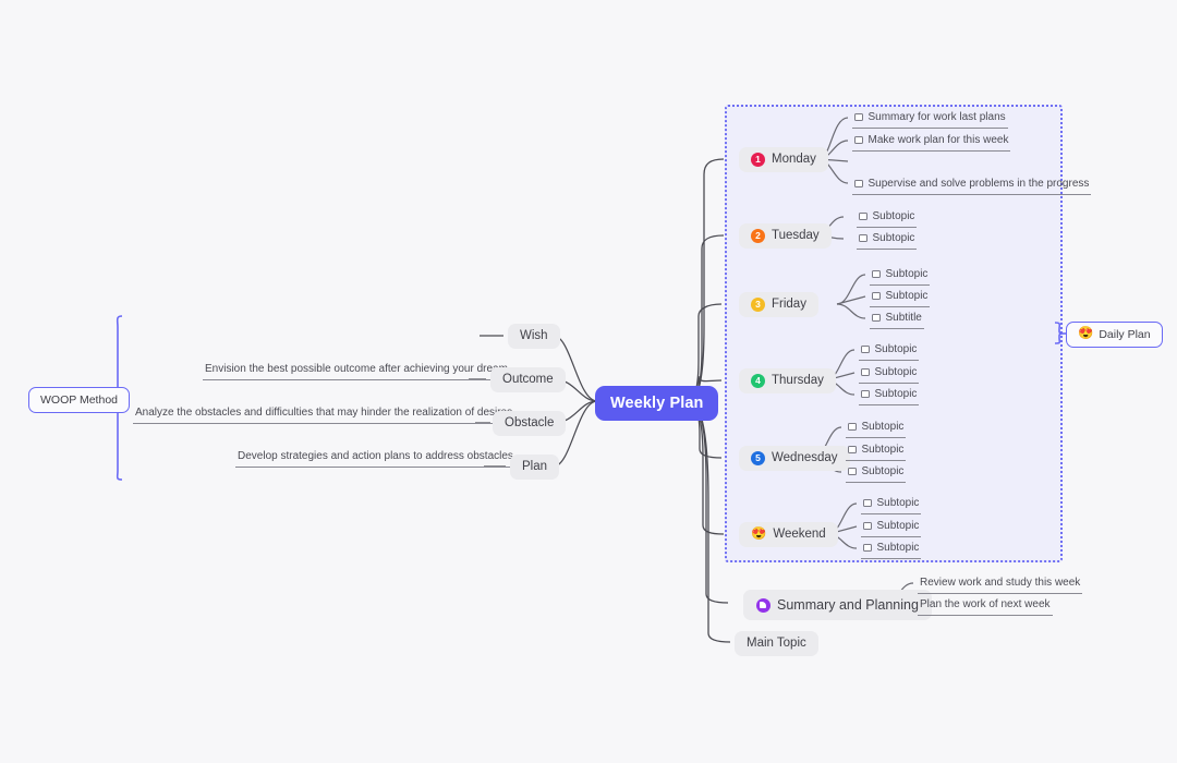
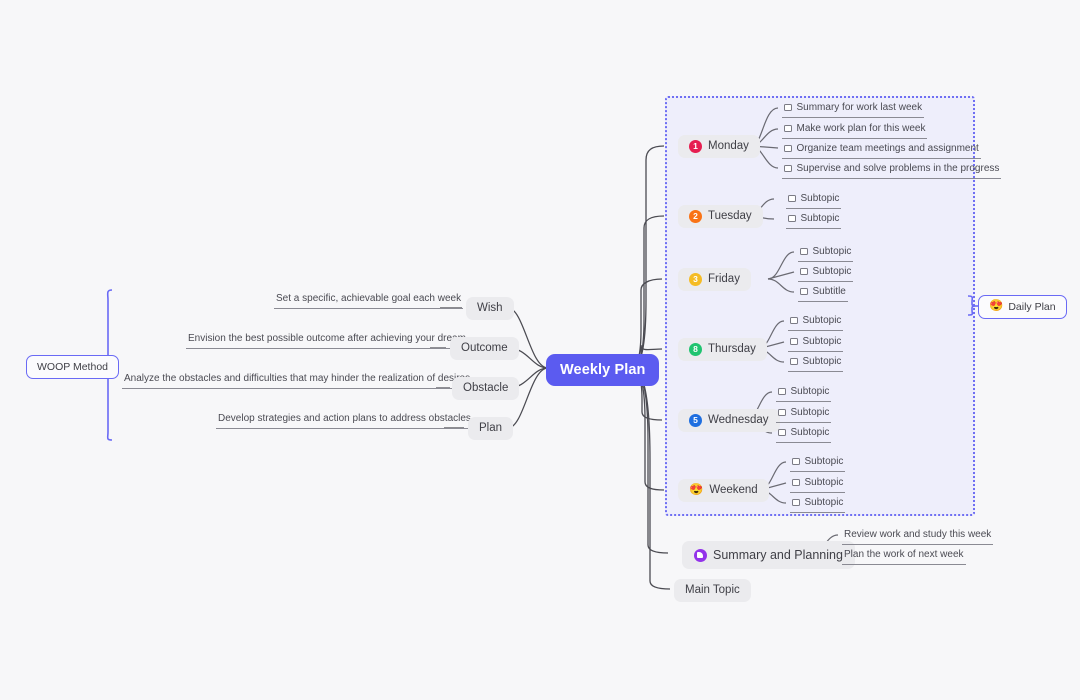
  WOOP Method
+ Set a specific, achievable goal each week
  Envision the best possible outcome after achieving your dre
  Analyze the obstacles and difficulties that may hinder the realization of des
  Develop strategies and action plans to address obstacles
  Wish
  Outcome
  Obstacle
  Plan
  Weekly Plan
  1
  Monday
  2
  Tuesday
  3
  Friday
- 4
+ 8
  Thursday
  5
  Wednesday
  😍
  Weekend
- Summary for work last plans
+ Summary for work last week
  Make work plan for this week
+ Organize team meetings and assignment
  Supervise and solve problems in the progress
  Subtopic
  Subtopic
  Subtopic
  Subtopic
  Subtitle
  Subtopic
  Subtopic
  Subtopic
  Subtopic
  Subtopic
  Subtopic
  Subtopic
  Subtopic
  Subtopic
  Summary and Planning
  Review work and study this week
  Plan the work of next week
  Main Topic
  😍
  Daily Plan
